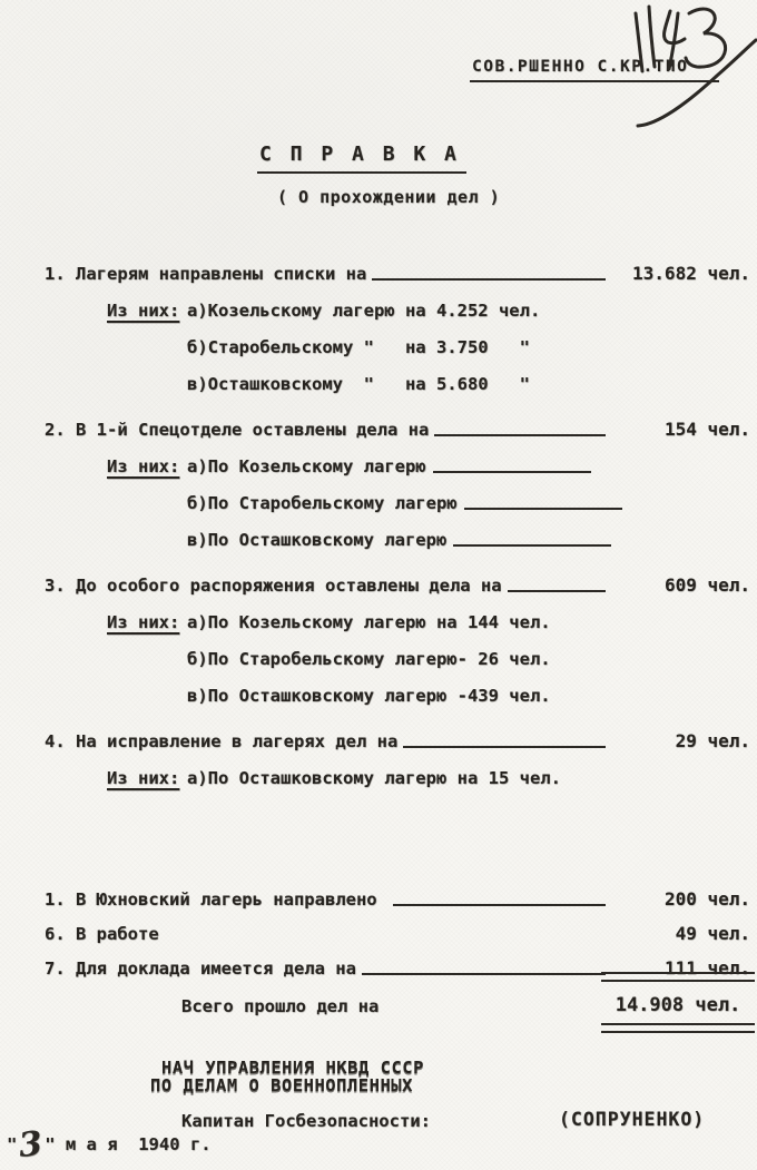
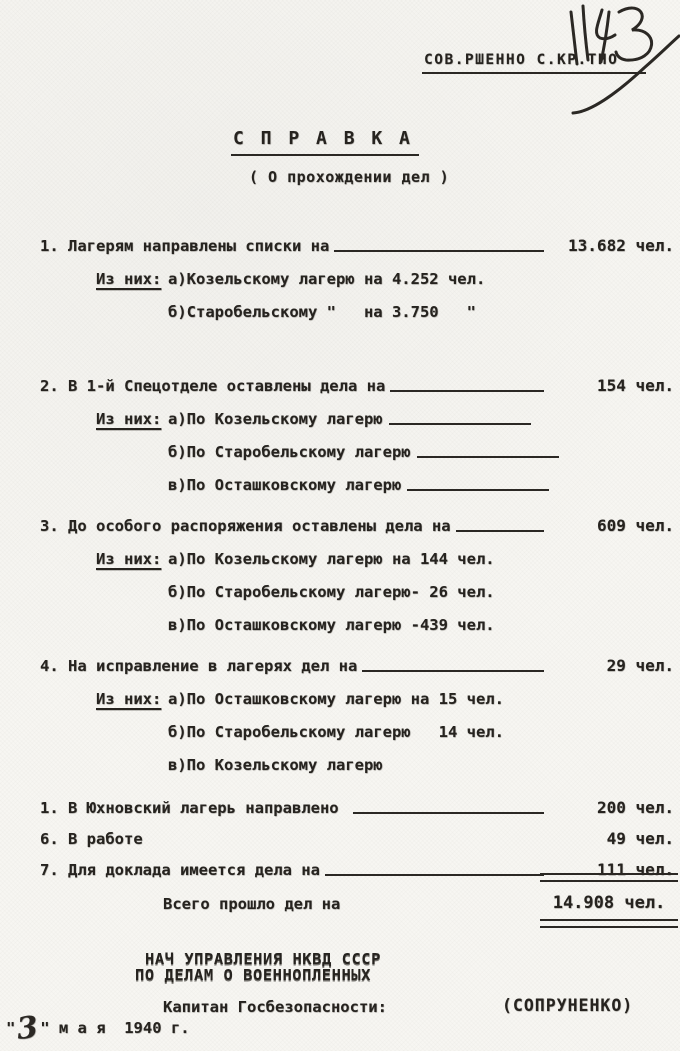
  СОВ.РШЕННО С.КР.ТНО
  С П Р А В К А
  ( О прохождении дел )
  1. Лагерям направлены списки на
  13.682 чел.
  Из них:
  а)Козельскому лагерю на 4.252 чел.
  б)Старобельскому " на 3.750 "
- в)Осташковскому " на 5.680 "
  2. В 1-й Спецотделе оставлены дела на
  154 чел.
  Из них:
  а)По Козельскому лагерю
  б)По Старобельскому лагерю
  в)По Осташковскому лагерю
  3. До особого распоряжения оставлены дела на
  609 чел.
  Из них:
  а)По Козельскому лагерю на 144 чел.
  б)По Старобельскому лагерю- 26 чел.
  в)По Осташковскому лагерю -439 чел.
  4. На исправление в лагерях дел на
  29 чел.
  Из них:
  а)По Осташковскому лагерю на 15 чел.
+ б)По Старобельскому лагерю 14 чел.
+ в)По Козельскому лагерю
  1. В Юхновский лагерь направлено
  200 чел.
  6. В работе
  49 чел.
  7. Для доклада имеется дела на
  111 чел.
  Всего прошло дел на
  14.908 чел.
  НАЧ УПРАВЛЕНИЯ НКВД СССР
  ПО ДЕЛАМ О ВОЕННОПЛЕННЫХ
  Капитан Госбезопасности:
  (СОПРУНЕНКО)
  "
  "
  м а я 1940 г.
